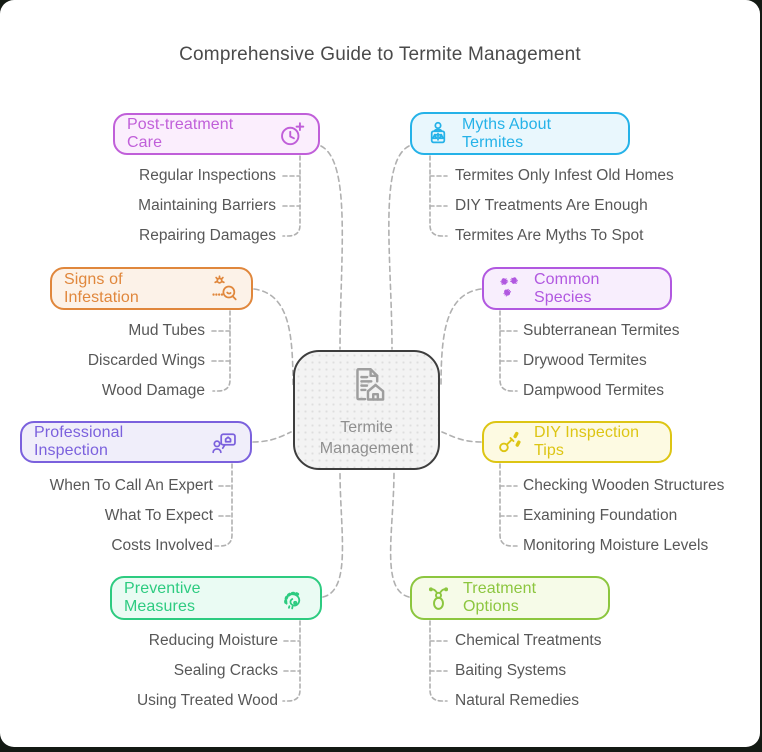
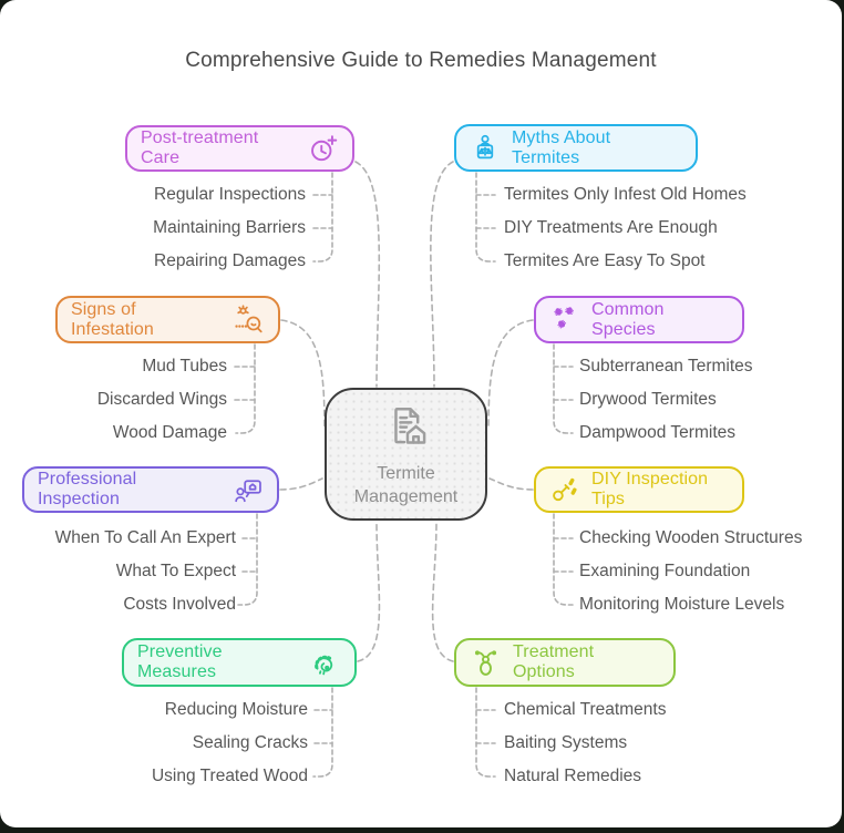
- Comprehensive Guide to Termite Management
+ Comprehensive Guide to Remedies Management
  Termite
  Management
  Post-treatment Care
  Regular Inspections
  Maintaining Barriers
  Repairing Damages
  Myths About Termites
  Termites Only Infest Old Homes
  DIY Treatments Are Enough
- Termites Are Myths To Spot
+ Termites Are Easy To Spot
  Signs of Infestation
  Mud Tubes
  Discarded Wings
  Wood Damage
  Common Species
  Subterranean Termites
  Drywood Termites
  Dampwood Termites
  Professional Inspection
  When To Call An Expert
  What To Expect
  Costs Involved
  DIY Inspection Tips
  Checking Wooden Structures
  Examining Foundation
  Monitoring Moisture Levels
  Preventive Measures
  Reducing Moisture
  Sealing Cracks
  Using Treated Wood
  Treatment Options
  Chemical Treatments
  Baiting Systems
  Natural Remedies
